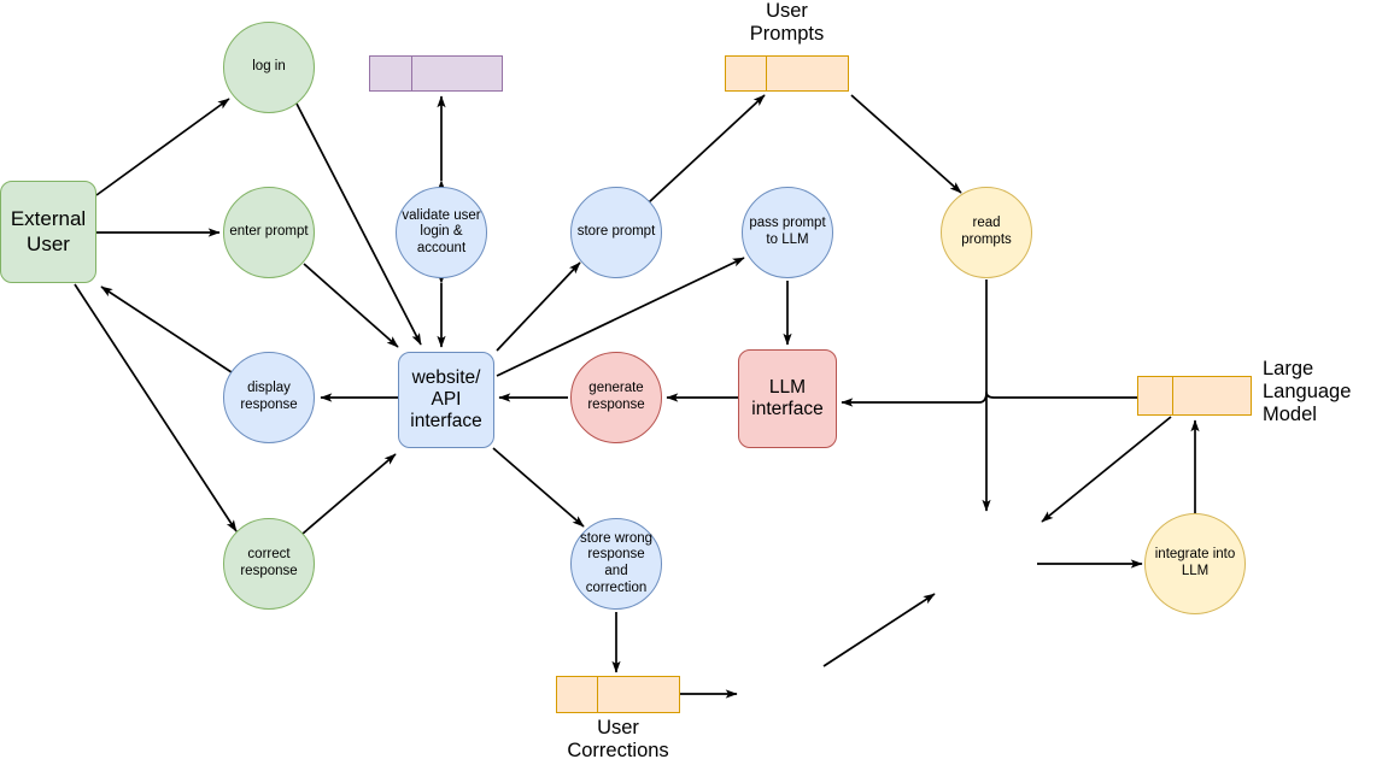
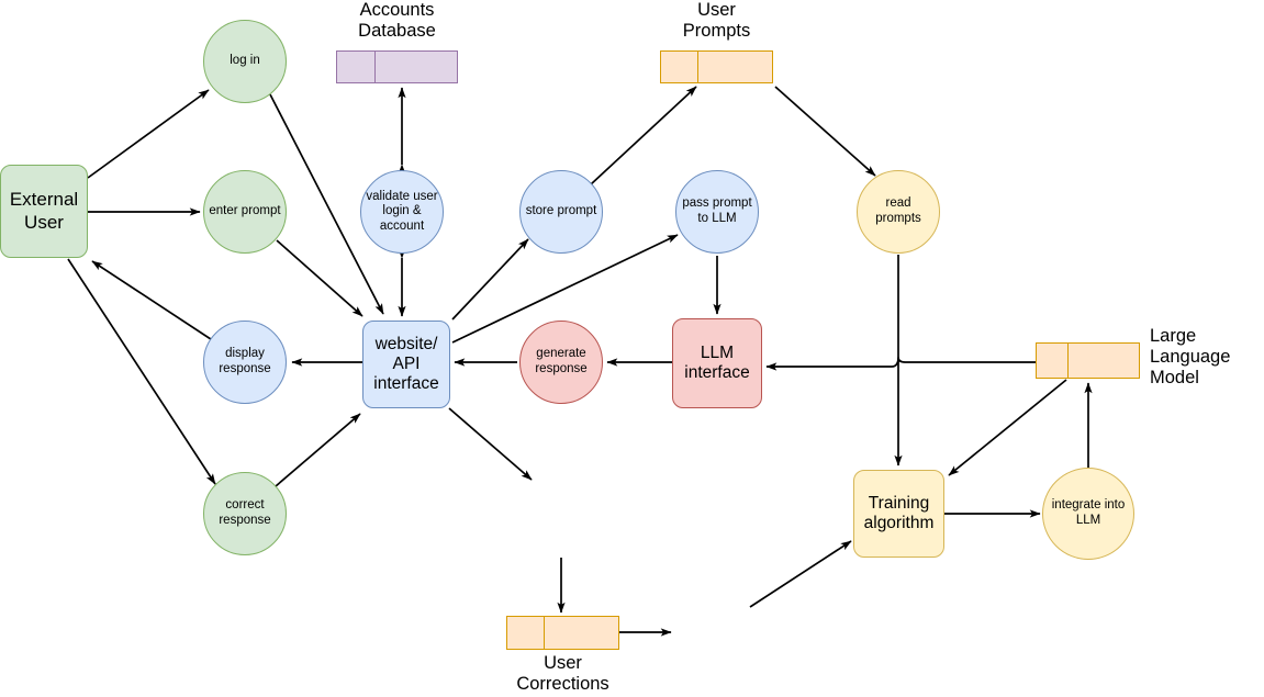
  External
  User
  log in
  enter prompt
  display
  response
  correct
  response
  validate user
  login &
  account
  website/
  API
  interface
  store prompt
  generate
  response
- store wrong
- response and
- correction
  pass prompt
  to LLM
  LLM
  interface
  read prompts
+ Training
+ algorithm
  integrate into
  LLM
+ Accounts
+ Database
  User
  Prompts
  User
  Corrections
  Large
  Language
  Model
